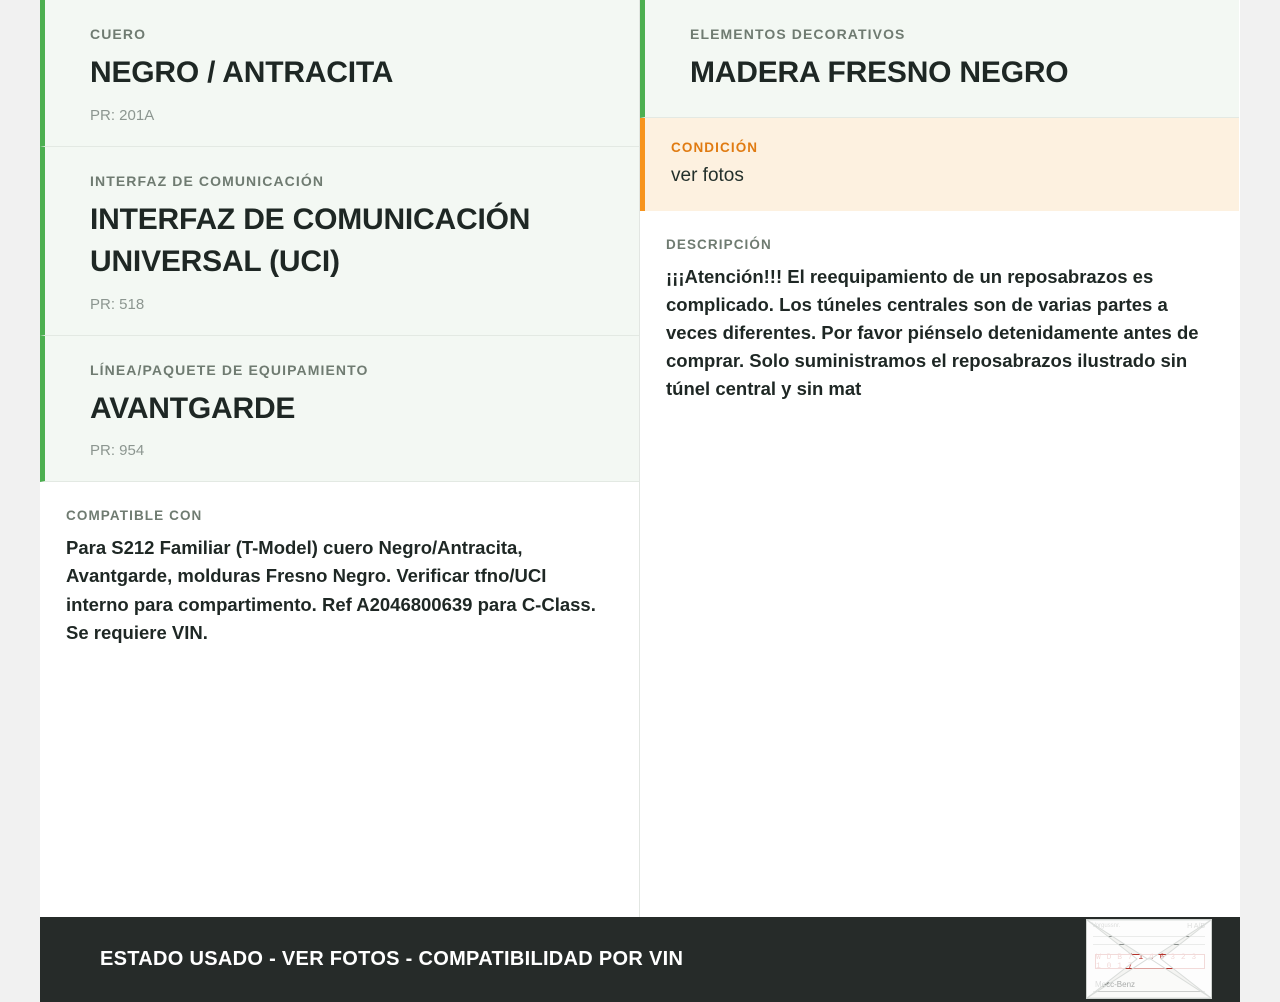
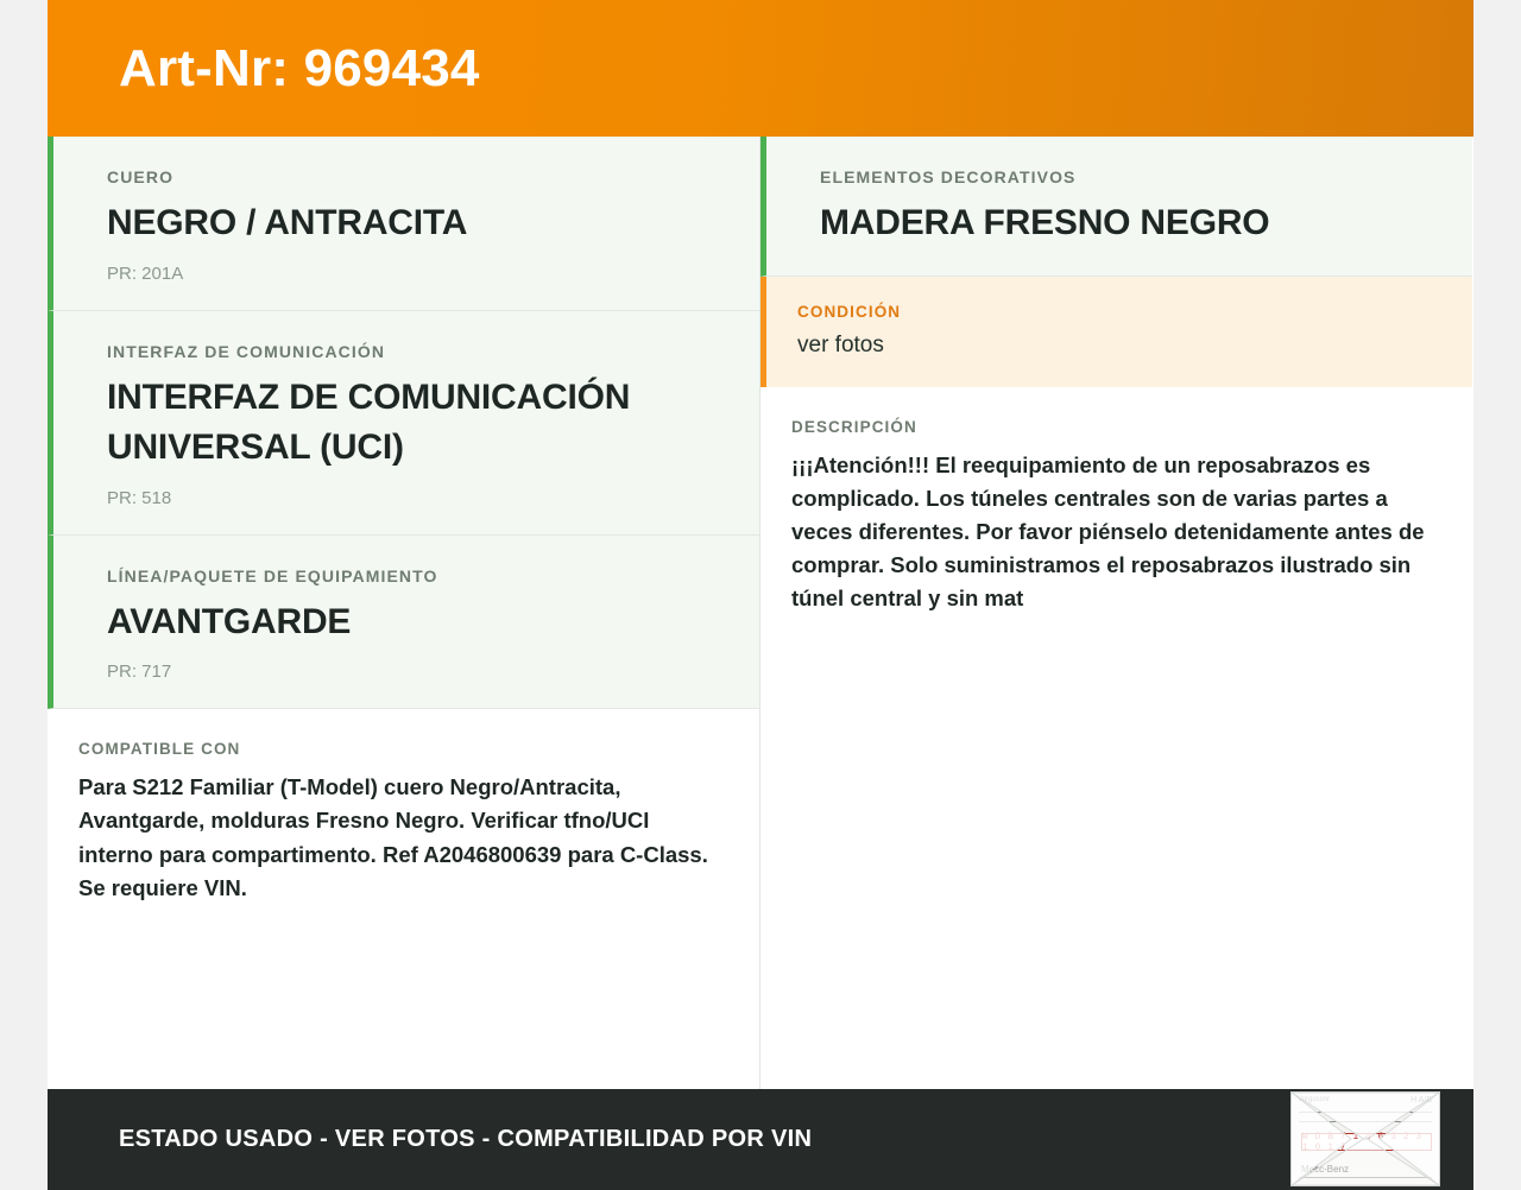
+ Art-Nr: 969434
  CUERO
  NEGRO / ANTRACITA
  PR: 201A
  INTERFAZ DE COMUNICACIÓN
  INTERFAZ DE COMUNICACIÓN UNIVERSAL (UCI)
  PR: 518
  LÍNEA/PAQUETE DE EQUIPAMIENTO
  AVANTGARDE
- PR: 954
+ PR: 717
  COMPATIBLE CON
  Para S212 Familiar (T-Model) cuero Negro/Antracita, Avantgarde, molduras Fresno Negro. Verificar tfno/UCI interno para compartimento. Ref A2046800639 para C-Class. Se requiere VIN.
  ELEMENTOS DECORATIVOS
  MADERA FRESNO NEGRO
  CONDICIÓN
  ver fotos
  DESCRIPCIÓN
  ¡¡¡Atención!!! El reequipamiento de un reposabrazos es complicado. Los túneles centrales son de varias partes a veces diferentes. Por favor piénselo detenidamente antes de comprar. Solo suministramos el reposabrazos ilustrado sin túnel central y sin mat
  ESTADO USADO - VER FOTOS - COMPATIBILIDAD POR VIN
  W D B 7 1 4 6 3 2 3 1 0 1 7
  Mecc-Benz
